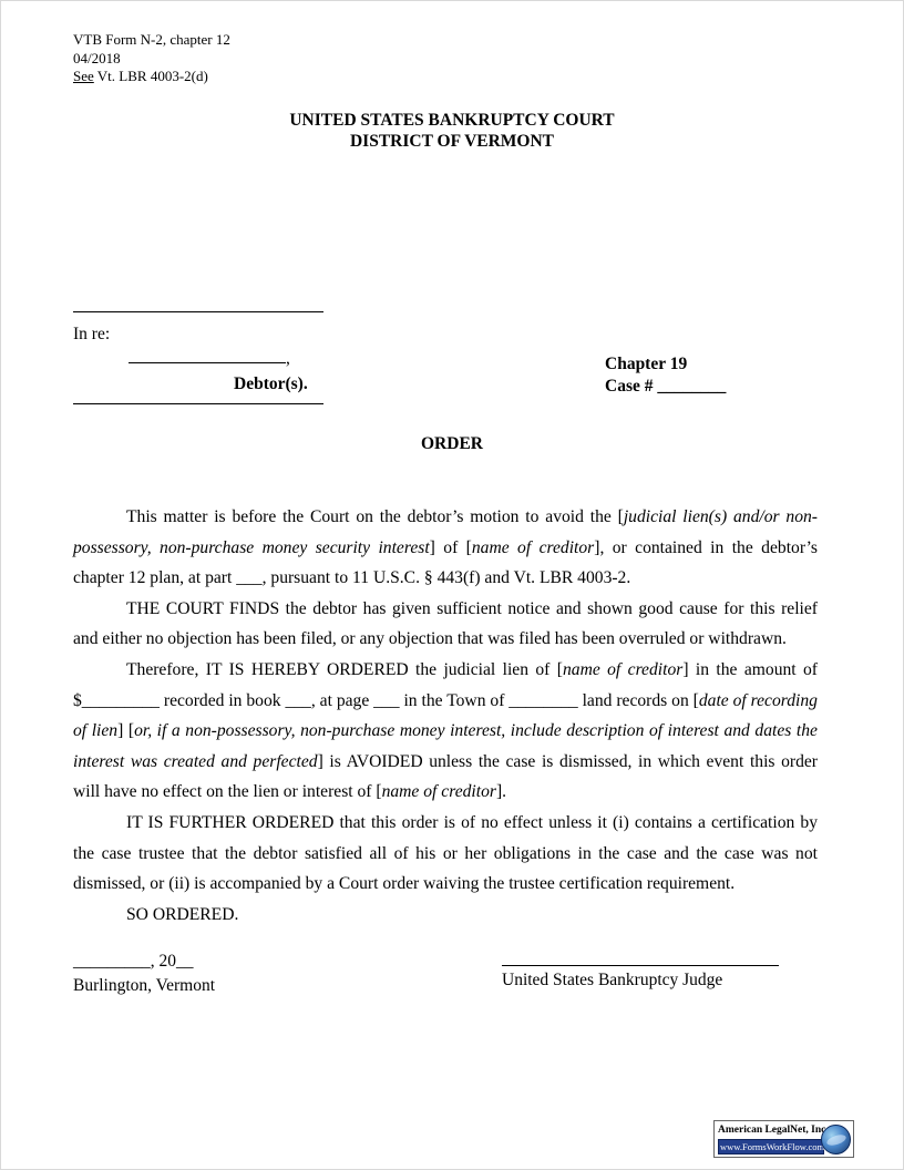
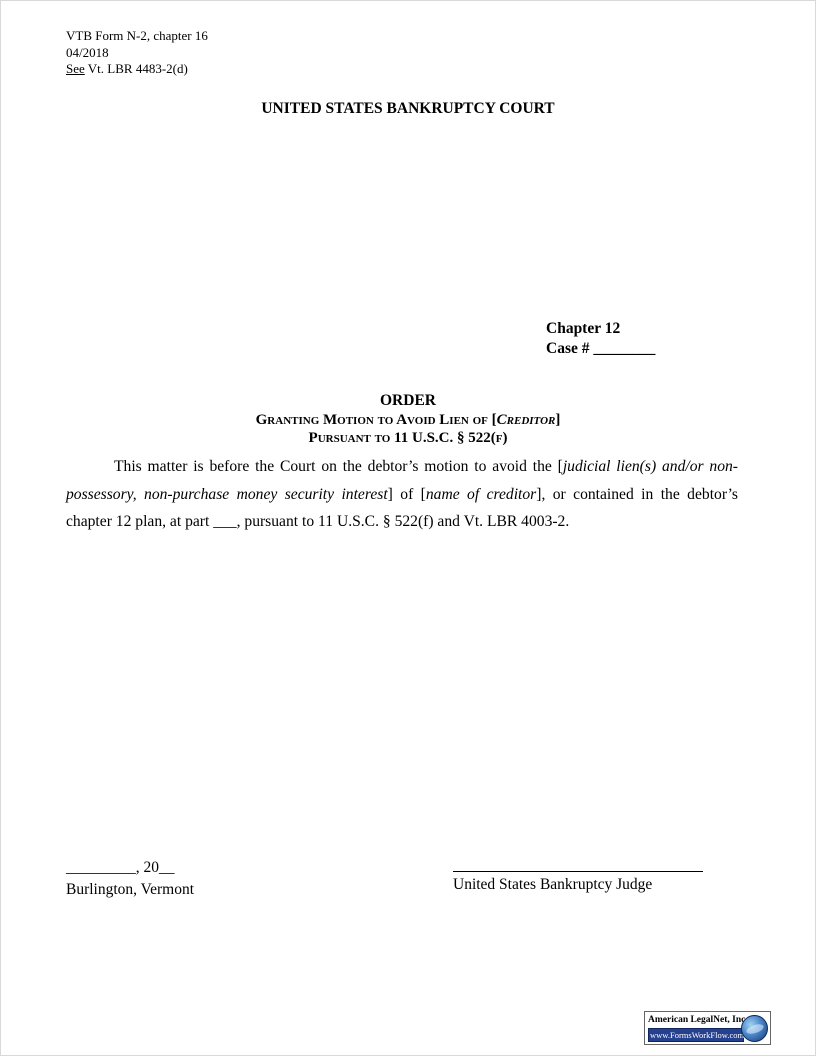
- VTB Form N-2, chapter 12
+ VTB Form N-2, chapter 16
  04/2018
- See Vt. LBR 4003-2(d)
+ See Vt. LBR 4483-2(d)
  UNITED STATES BANKRUPTCY COURT
- DISTRICT OF VERMONT
- In re:
- ,
- Debtor(s).
- Chapter 19
+ Chapter 12
  Case # ________
  ORDER
+ Granting Motion to Avoid Lien of [Creditor]
+ Pursuant to 11 U.S.C. § 522(f)
- This matter is before the Court on the debtor’s motion to avoid the [judicial lien(s) and/or non-possessory, non-purchase money security interest] of [name of creditor], or contained in the debtor’s chapter 12 plan, at part ___, pursuant to 11 U.S.C. § 443(f) and Vt. LBR 4003-2.
+ This matter is before the Court on the debtor’s motion to avoid the [judicial lien(s) and/or non-possessory, non-purchase money security interest] of [name of creditor], or contained in the debtor’s chapter 12 plan, at part ___, pursuant to 11 U.S.C. § 522(f) and Vt. LBR 4003-2.
- THE COURT FINDS the debtor has given sufficient notice and shown good cause for this relief and either no objection has been filed, or any objection that was filed has been overruled or withdrawn.
- Therefore, IT IS HEREBY ORDERED the judicial lien of [name of creditor] in the amount of $_________ recorded in book ___, at page ___ in the Town of ________ land records on [date of recording of lien] [or, if a non-possessory, non-purchase money interest, include description of interest and dates the interest was created and perfected] is AVOIDED unless the case is dismissed, in which event this order will have no effect on the lien or interest of [name of creditor].
- IT IS FURTHER ORDERED that this order is of no effect unless it (i) contains a certification by the case trustee that the debtor satisfied all of his or her obligations in the case and the case was not dismissed, or (ii) is accompanied by a Court order waiving the trustee certification requirement.
- SO ORDERED.
  _________, 20__
  Burlington, Vermont
  United States Bankruptcy Judge
  American LegalNet, In
  www.FormsWorkFlow.com
